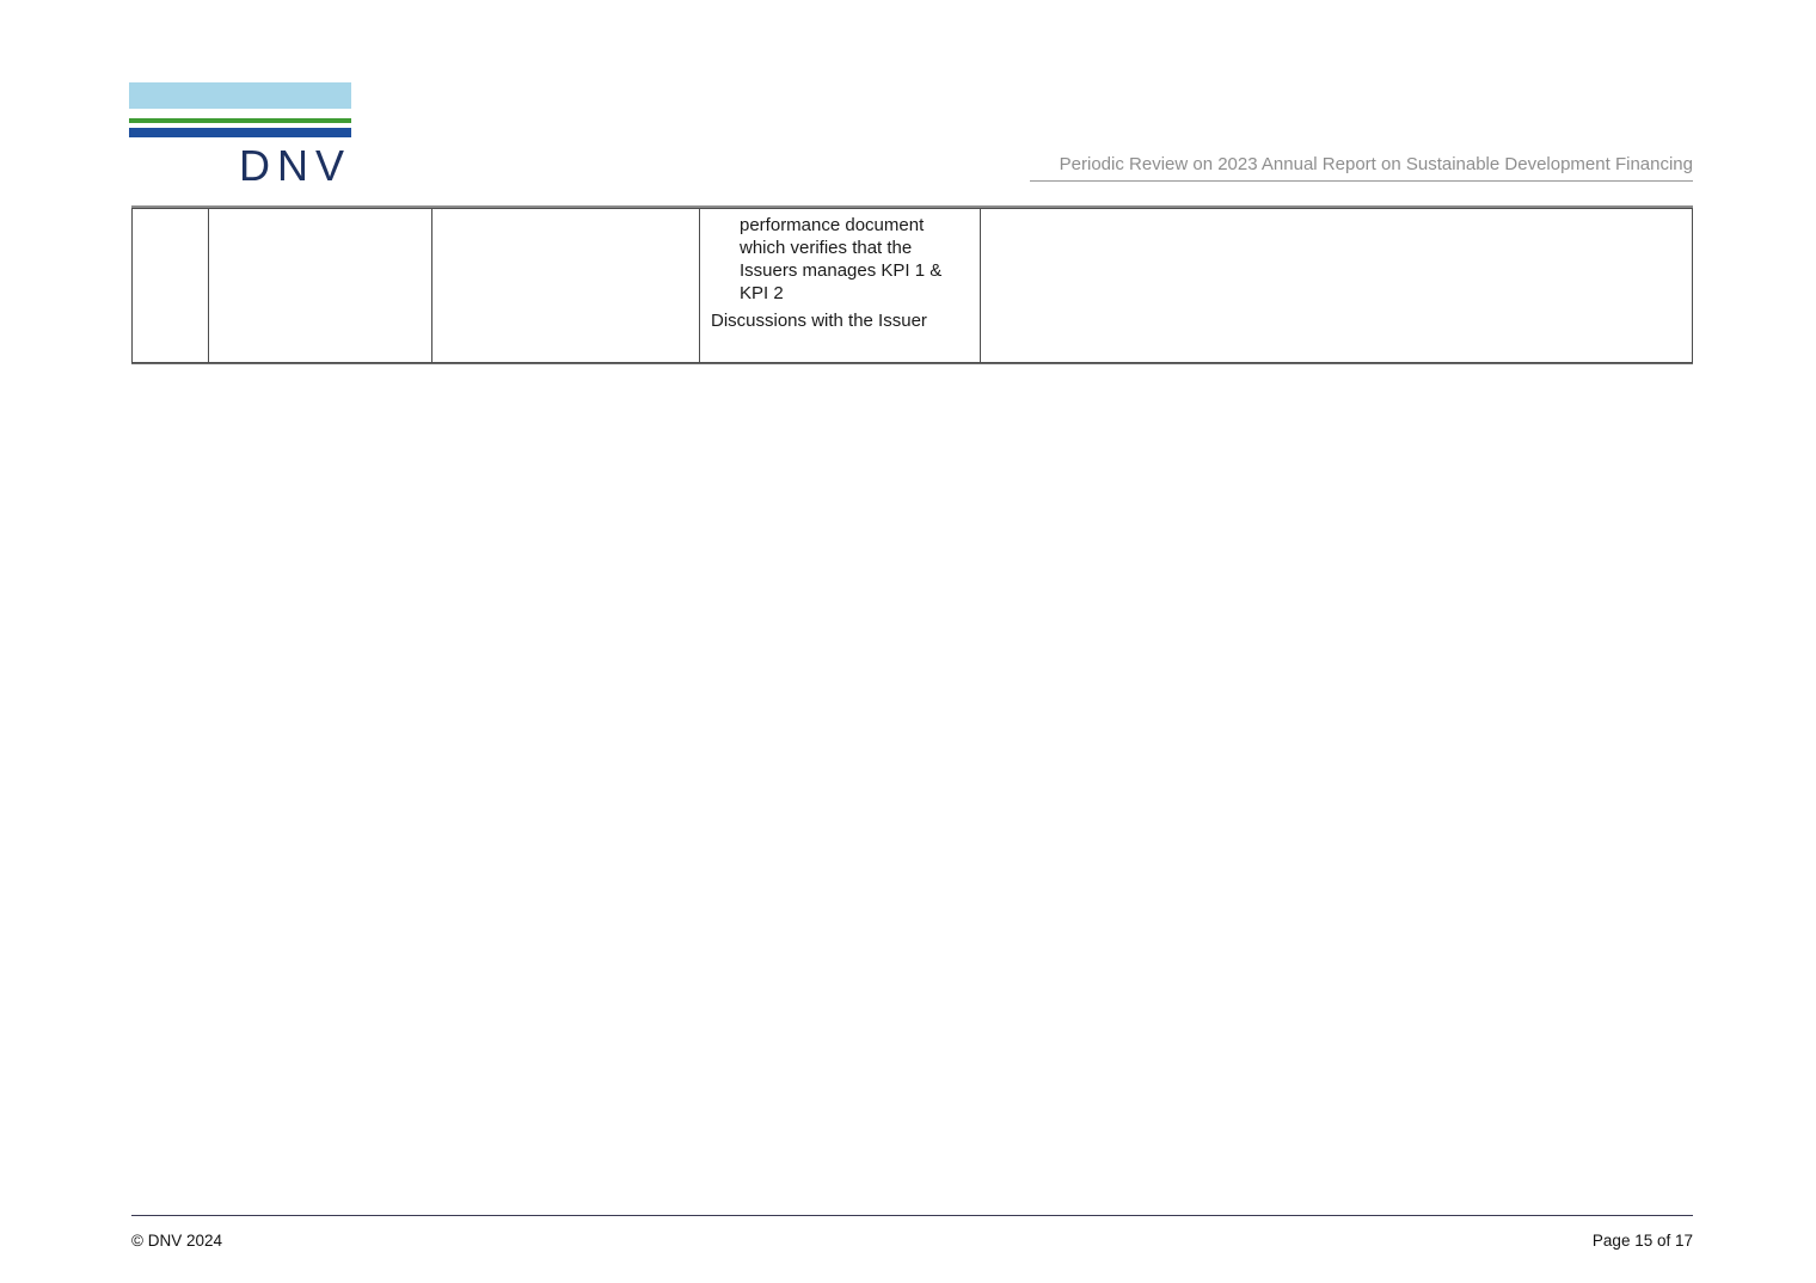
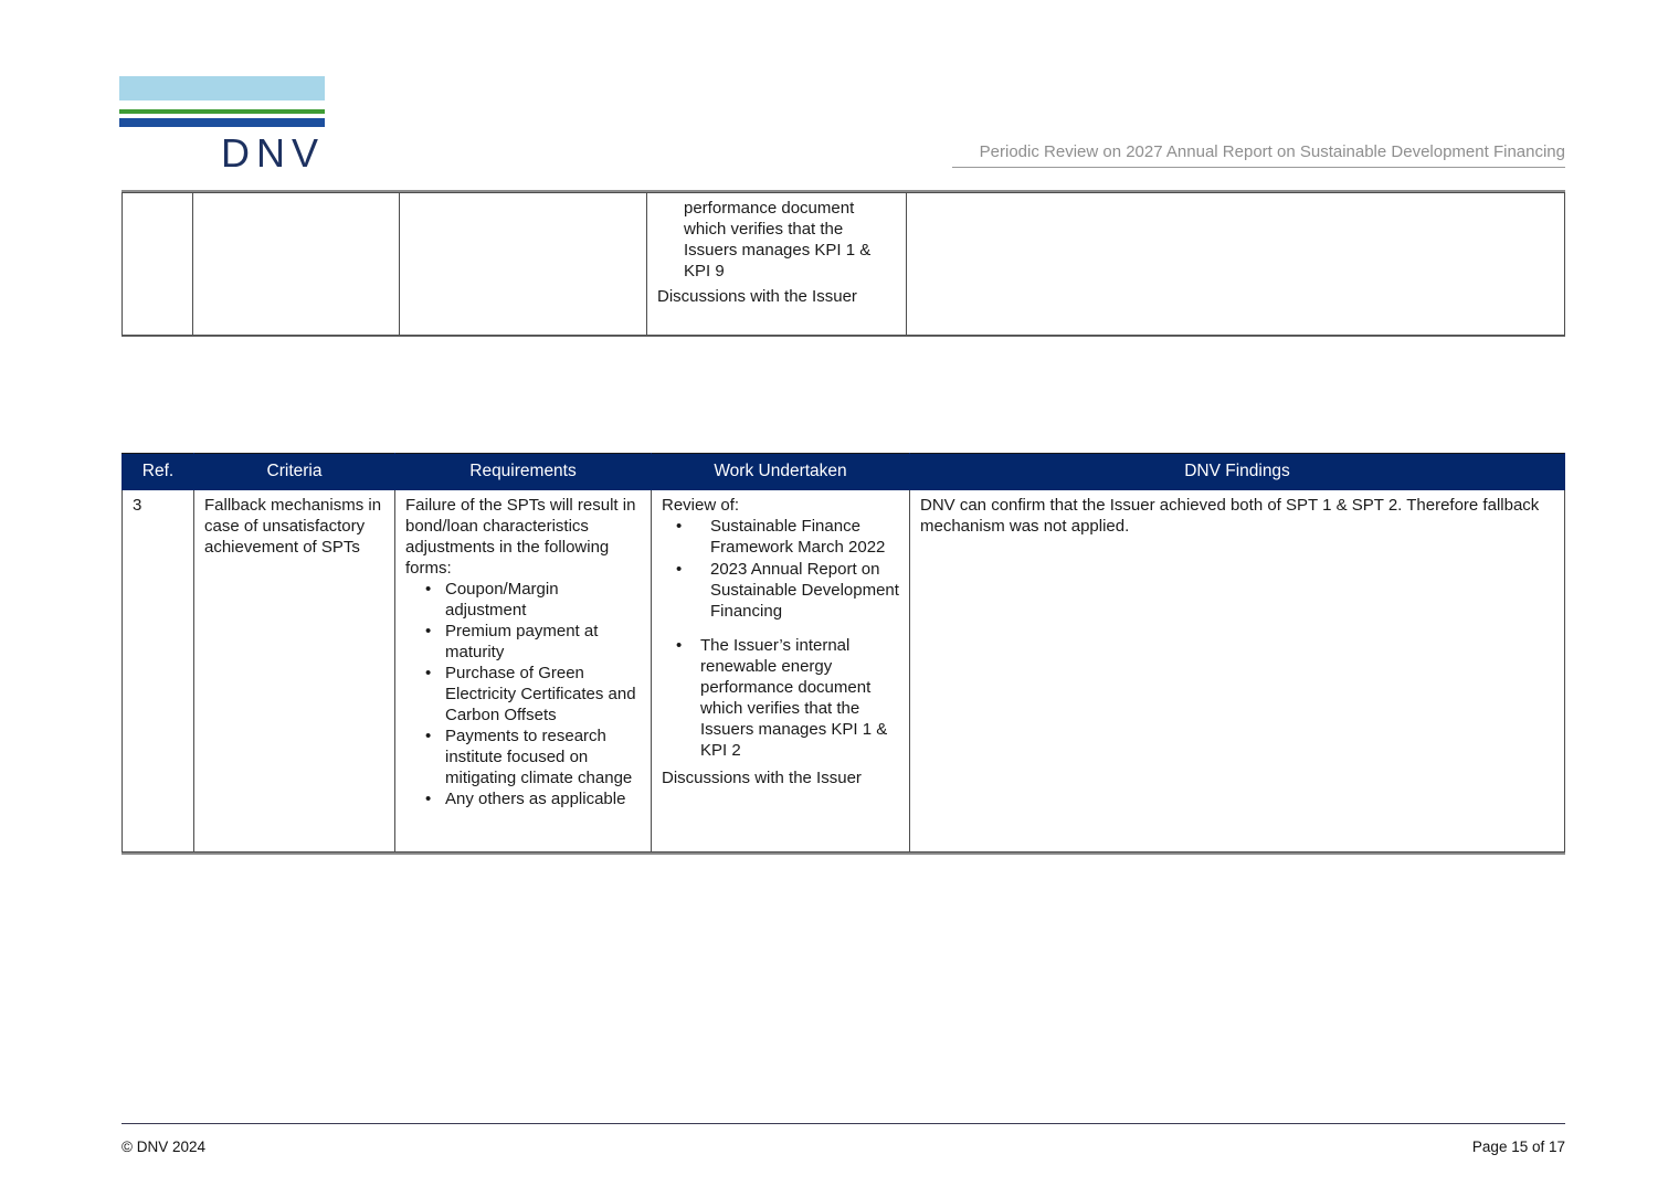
  DNV
- Periodic Review on 2023 Annual Report on Sustainable Development Financing
+ Periodic Review on 2027 Annual Report on Sustainable Development Financing
- 			performance document which verifies that the Issuers manages KPI 1 & KPI 2 Discussions with the Issuer
+ 			performance document which verifies that the Issuers manages KPI 1 & KPI 9 Discussions with the Issuer
+ Ref.	Criteria	Requirements	Work Undertaken	DNV Findings
+ 3	Fallback mechanisms in case of unsatisfactory achievement of SPTs	Failure of the SPTs will result in bond/loan characteristics adjustments in the following forms: Coupon/Margin adjustment Premium payment at maturity Purchase of Green Electricity Certificates and Carbon Offsets Payments to research institute focused on mitigating climate change Any others as applicable	Review of: Sustainable Finance Framework March 2022 2023 Annual Report on Sustainable Development Financing The Issuer’s internal renewable energy performance document which verifies that the Issuers manages KPI 1 & KPI 2 Discussions with the Issuer	DNV can confirm that the Issuer achieved both of SPT 1 & SPT 2. Therefore fallback mechanism was not applied.
  © DNV 2024
  Page 15 of 17
